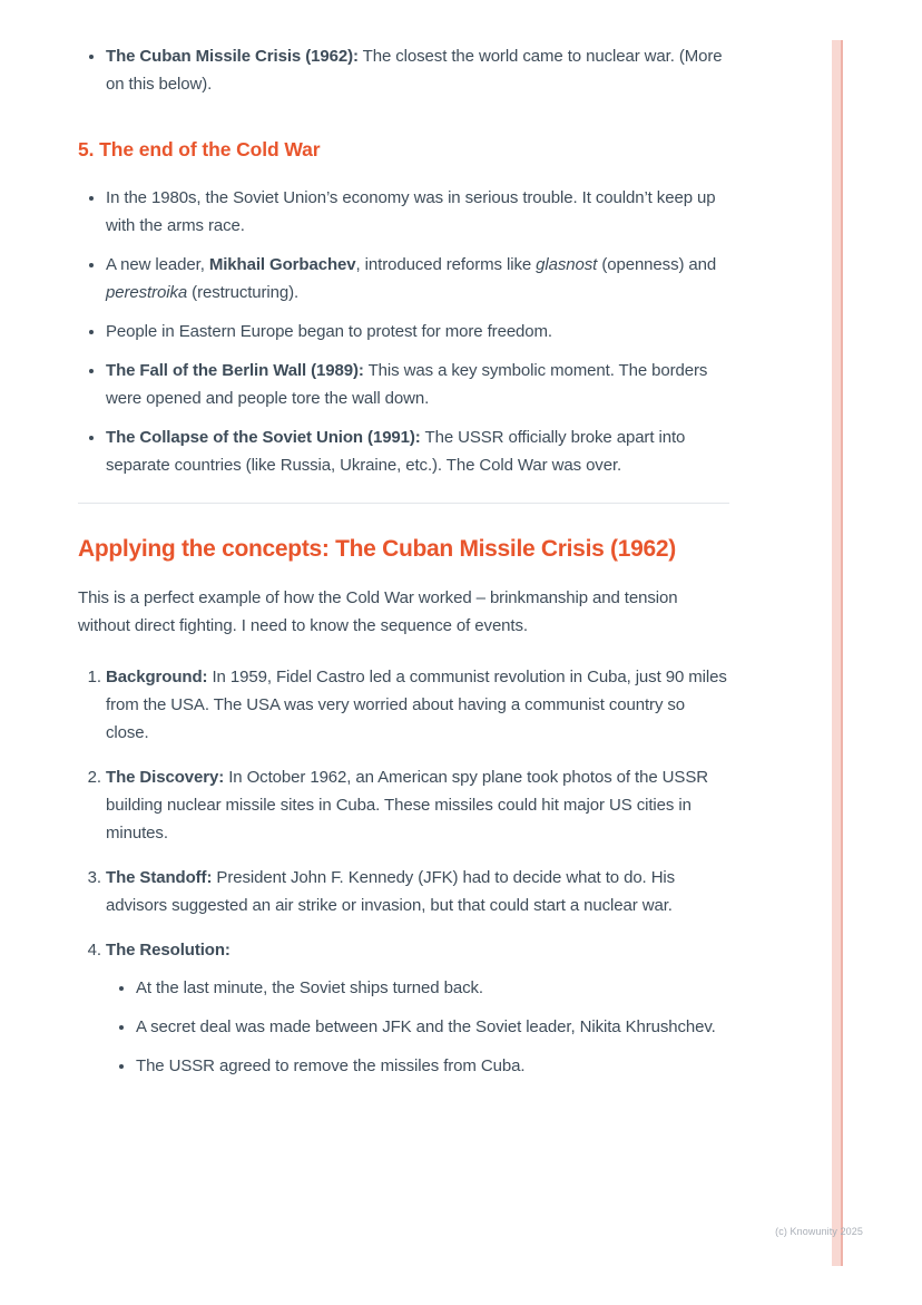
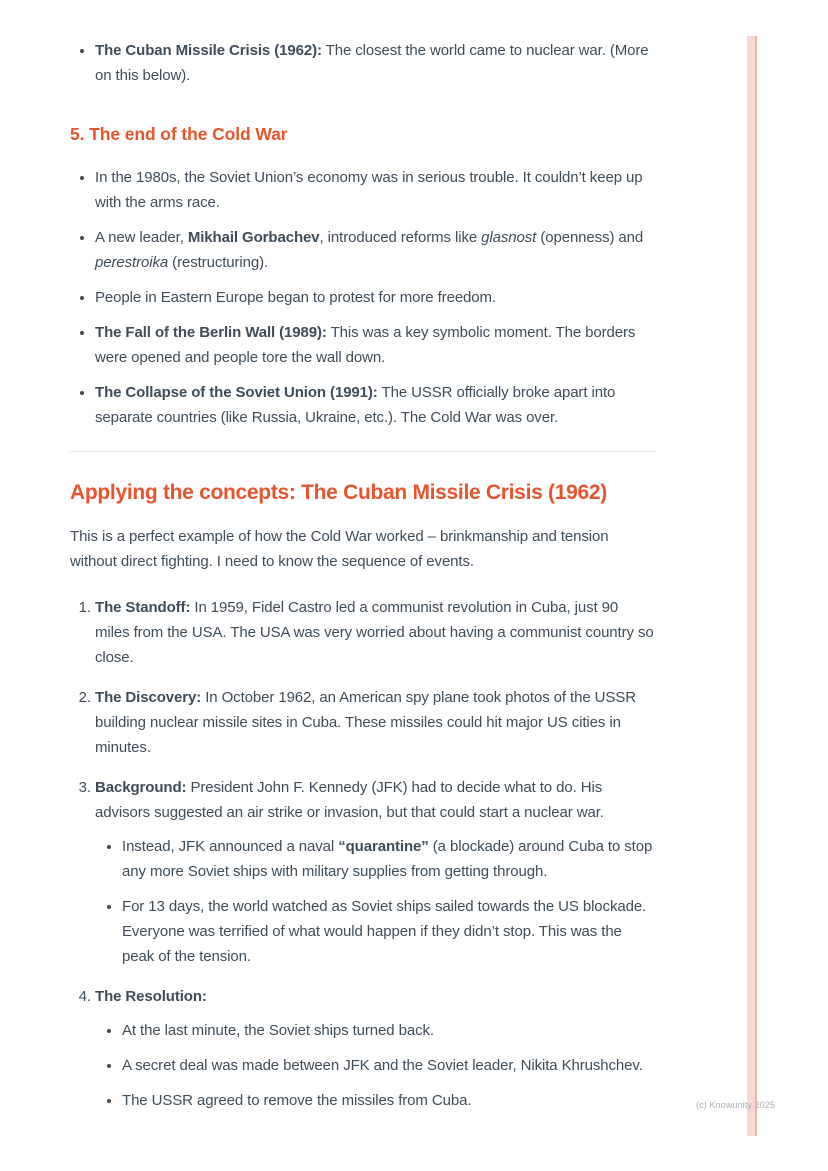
  The Cuban Missile Crisis (1962): The closest the world came to nuclear war. (More on this below).
  5. The end of the Cold War
  In the 1980s, the Soviet Union’s economy was in serious trouble. It couldn’t keep up with the arms race.
  A new leader, Mikhail Gorbachev, introduced reforms like glasnost (openness) and perestroika (restructuring).
  People in Eastern Europe began to protest for more freedom.
  The Fall of the Berlin Wall (1989): This was a key symbolic moment. The borders were opened and people tore the wall down.
  The Collapse of the Soviet Union (1991): The USSR officially broke apart into separate countries (like Russia, Ukraine, etc.). The Cold War was over.
  Applying the concepts: The Cuban Missile Crisis (1962)
  This is a perfect example of how the Cold War worked – brinkmanship and tension without direct fighting. I need to know the sequence of events.
- Background: In 1959, Fidel Castro led a communist revolution in Cuba, just 90 miles from the USA. The USA was very worried about having a communist country so close.
+ The Standoff: In 1959, Fidel Castro led a communist revolution in Cuba, just 90 miles from the USA. The USA was very worried about having a communist country so close.
  The Discovery: In October 1962, an American spy plane took photos of the USSR building nuclear missile sites in Cuba. These missiles could hit major US cities in minutes.
- The Standoff: President John F. Kennedy (JFK) had to decide what to do. His advisors suggested an air strike or invasion, but that could start a nuclear war.
+ Background: President John F. Kennedy (JFK) had to decide what to do. His advisors suggested an air strike or invasion, but that could start a nuclear war.
+ Instead, JFK announced a naval “quarantine” (a blockade) around Cuba to stop any more Soviet ships with military supplies from getting through.
+ For 13 days, the world watched as Soviet ships sailed towards the US blockade. Everyone was terrified of what would happen if they didn’t stop. This was the peak of the tension.
  The Resolution:
  At the last minute, the Soviet ships turned back.
  A secret deal was made between JFK and the Soviet leader, Nikita Khrushchev.
  The USSR agreed to remove the missiles from Cuba.
  (c) Knowunity 2025
